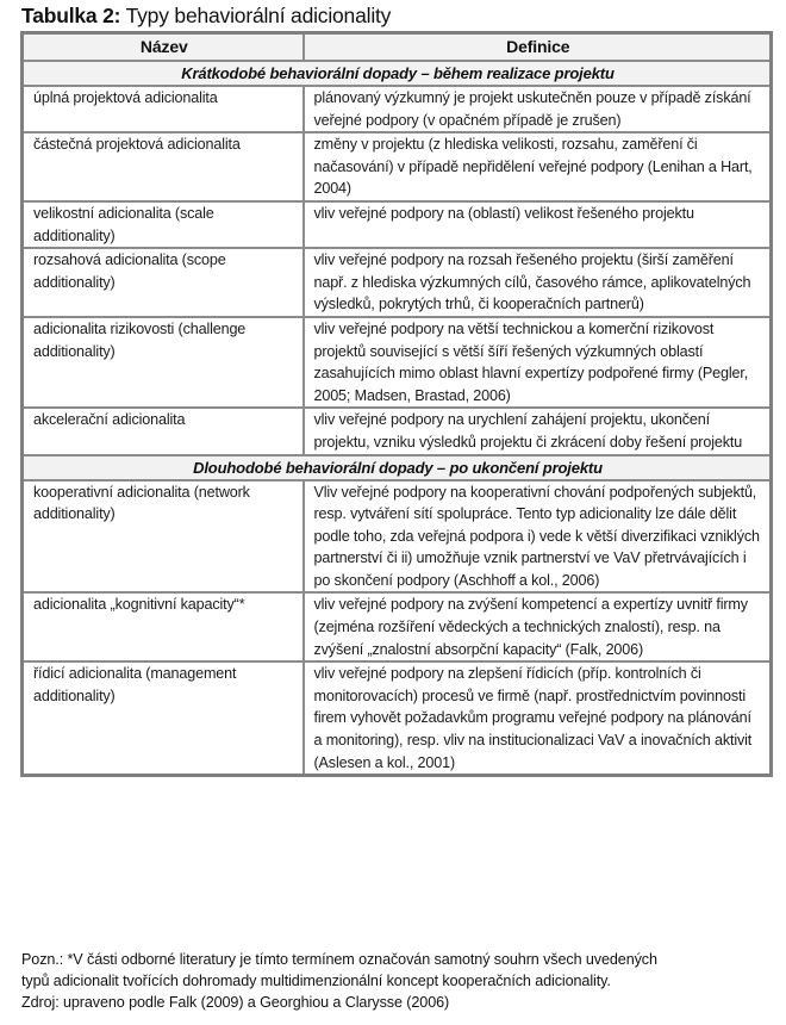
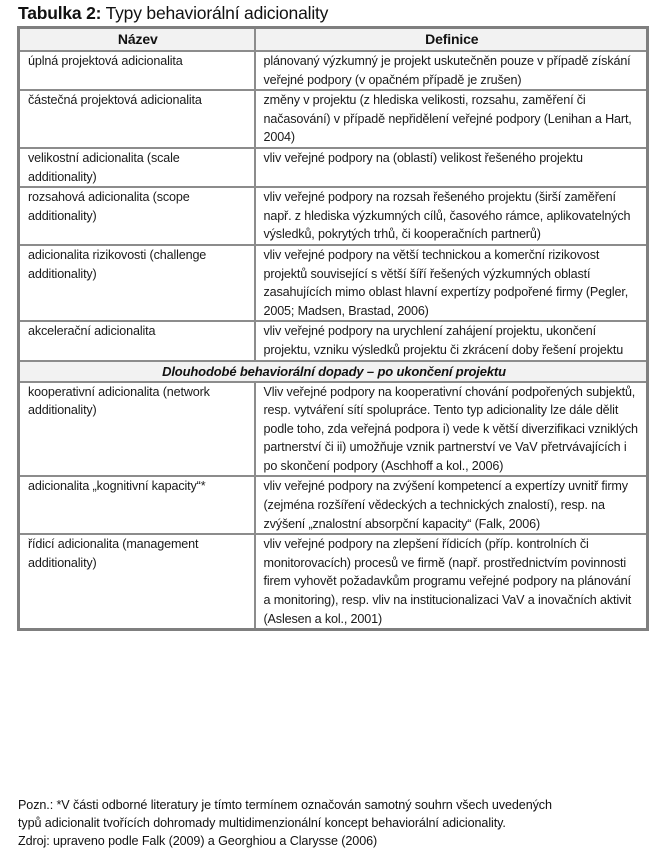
  Tabulka 2: Typy behaviorální adicionality
  Název	Definice
- Krátkodobé behaviorální dopady – během realizace projektu
  úplná projektová adicionalita	plánovaný výzkumný je projekt uskutečněn pouze v případě získání veřejné podpory (v opačném případě je zrušen)
  částečná projektová adicionalita	změny v projektu (z hlediska velikosti, rozsahu, zaměření či načasování) v případě nepřidělení veřejné podpory (Lenihan a Hart, 2004)
  velikostní adicionalita (scale additionality)	vliv veřejné podpory na (oblastí) velikost řešeného projektu
  rozsahová adicionalita (scope additionality)	vliv veřejné podpory na rozsah řešeného projektu (širší zaměření např. z hlediska výzkumných cílů, časového rámce, aplikovatelných výsledků, pokrytých trhů, či kooperačních partnerů)
  adicionalita rizikovosti (challenge additionality)	vliv veřejné podpory na větší technickou a komerční rizikovost projektů související s větší šíří řešených výzkumných oblastí zasahujících mimo oblast hlavní expertízy podpořené firmy (Pegler, 2005; Madsen, Brastad, 2006)
  akcelerační adicionalita	vliv veřejné podpory na urychlení zahájení projektu, ukončení projektu, vzniku výsledků projektu či zkrácení doby řešení projektu
  Dlouhodobé behaviorální dopady – po ukončení projektu
  kooperativní adicionalita (network additionality)	Vliv veřejné podpory na kooperativní chování podpořených subjektů, resp. vytváření sítí spolupráce. Tento typ adicionality lze dále dělit podle toho, zda veřejná podpora i) vede k větší diverzifikaci vzniklých partnerství či ii) umožňuje vznik partnerství ve VaV přetrvávajících i po skončení podpory (Aschhoff a kol., 2006)
  adicionalita „kognitivní kapacity“*	vliv veřejné podpory na zvýšení kompetencí a expertízy uvnitř firmy (zejména rozšíření vědeckých a technických znalostí), resp. na zvýšení „znalostní absorpční kapacity“ (Falk, 2006)
  řídicí adicionalita (management additionality)	vliv veřejné podpory na zlepšení řídicích (příp. kontrolních či monitorovacích) procesů ve firmě (např. prostřednictvím povinnosti firem vyhovět požadavkům programu veřejné podpory na plánování a monitoring), resp. vliv na institucionalizaci VaV a inovačních aktivit (Aslesen a kol., 2001)
  Pozn.: *V části odborné literatury je tímto termínem označován samotný souhrn všech uvedených
- typů adicionalit tvořících dohromady multidimenzionální koncept kooperačních adicionality.
+ typů adicionalit tvořících dohromady multidimenzionální koncept behaviorální adicionality.
  Zdroj: upraveno podle Falk (2009) a Georghiou a Clarysse (2006)
